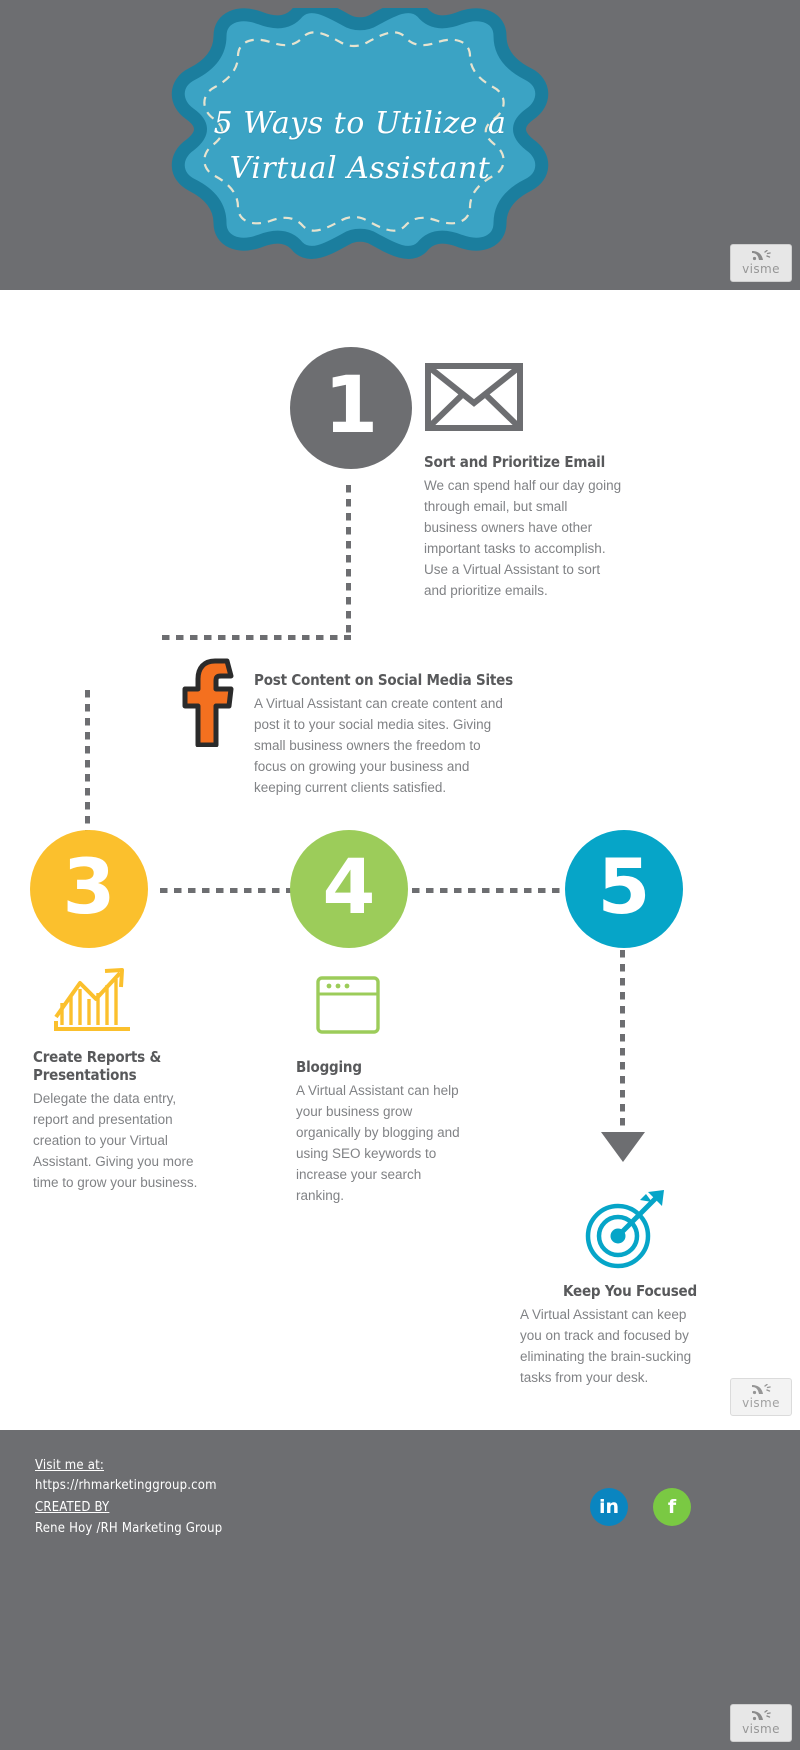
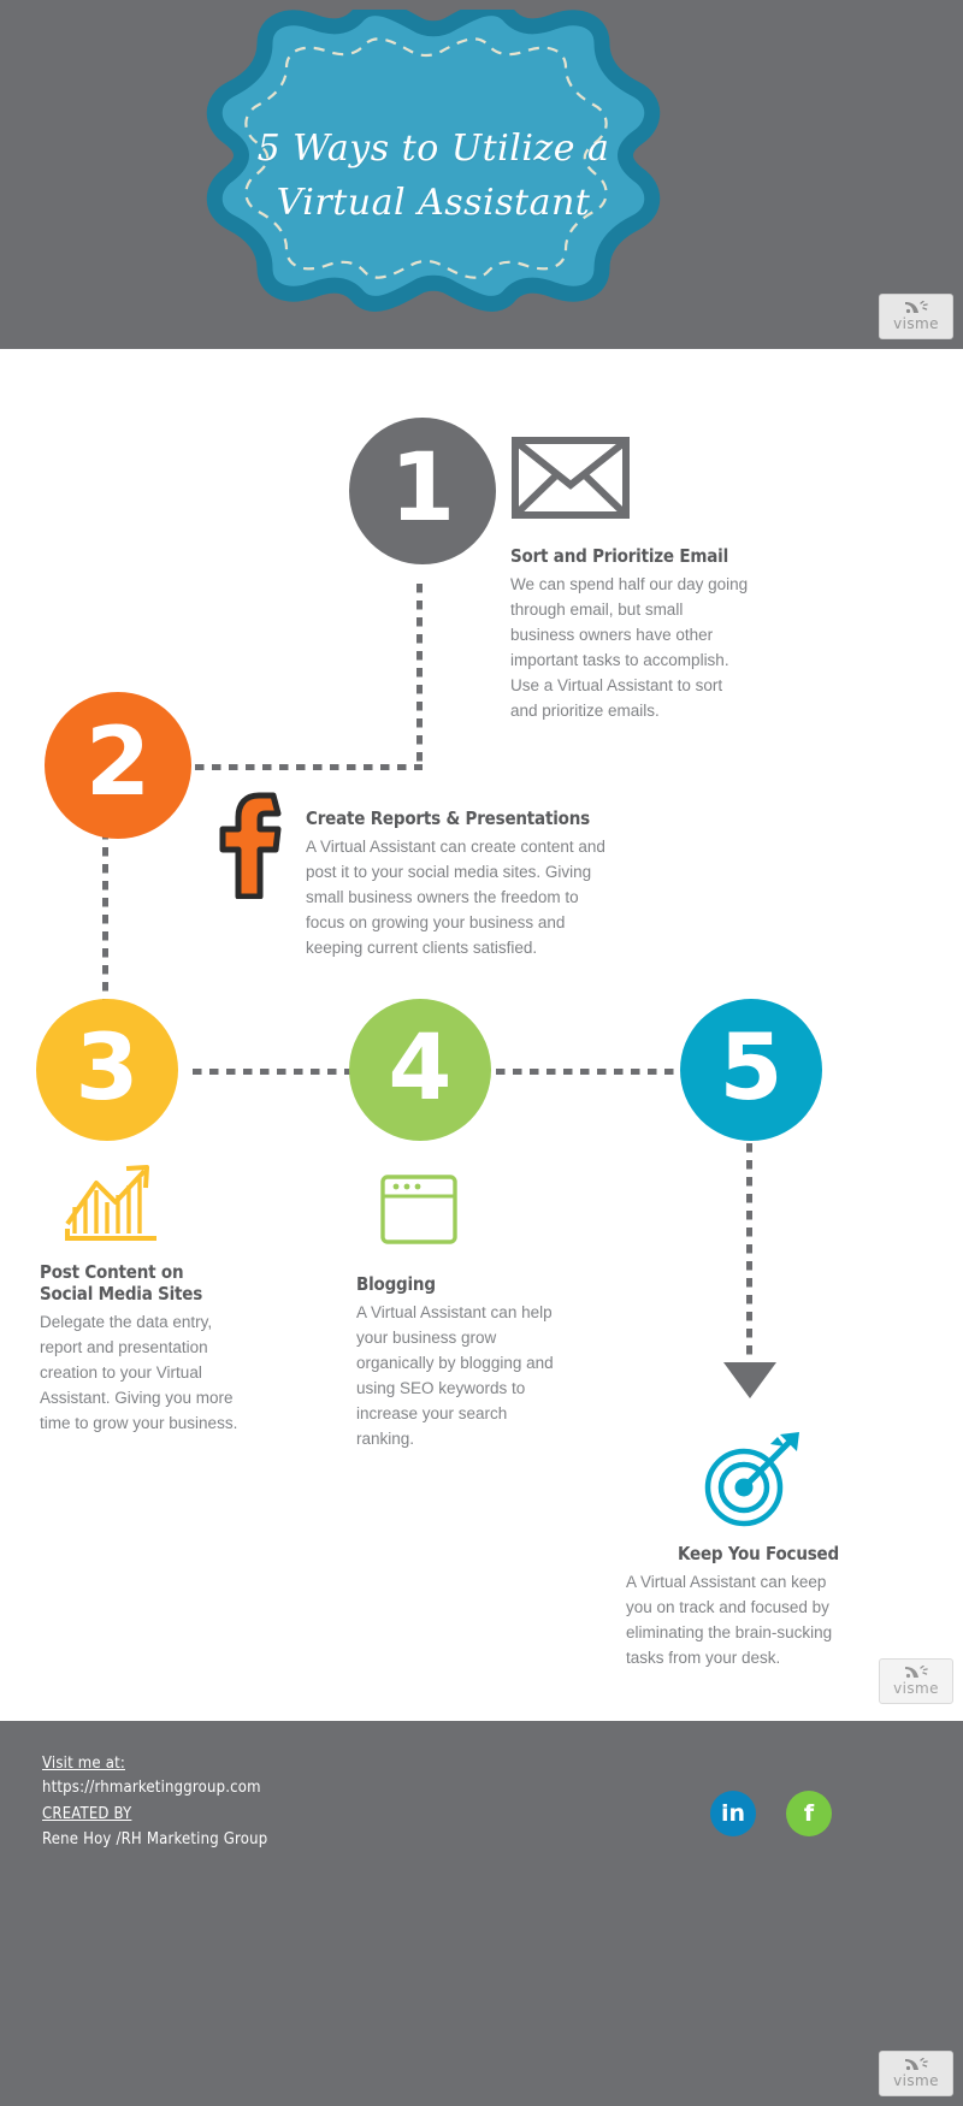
  5 Ways to Utilize a
  Virtual Assistant
  visme
  1
  Sort and Prioritize Email
  We can spend half our day going through email, but small business owners have other important tasks to accomplish. Use a Virtual Assistant to sort and prioritize emails.
+ 2
- Post Content on Social Media Sites
+ Create Reports & Presentations
  A Virtual Assistant can create content and post it to your social media sites. Giving small business owners the freedom to focus on growing your business and keeping current clients satisfied.
  3
- Create Reports & Presentations
+ Post Content on Social Media Sites
  Delegate the data entry, report and presentation creation to your Virtual Assistant. Giving you more time to grow your business.
  4
  Blogging
  A Virtual Assistant can help your business grow organically by blogging and using SEO keywords to increase your search ranking.
  5
  Keep You Focused
  A Virtual Assistant can keep you on track and focused by eliminating the brain-sucking tasks from your desk.
  visme
  Visit me at:
  https://rhmarketinggroup.com
  CREATED BY
  Rene Hoy /RH Marketing Group
  in
  f
  visme
